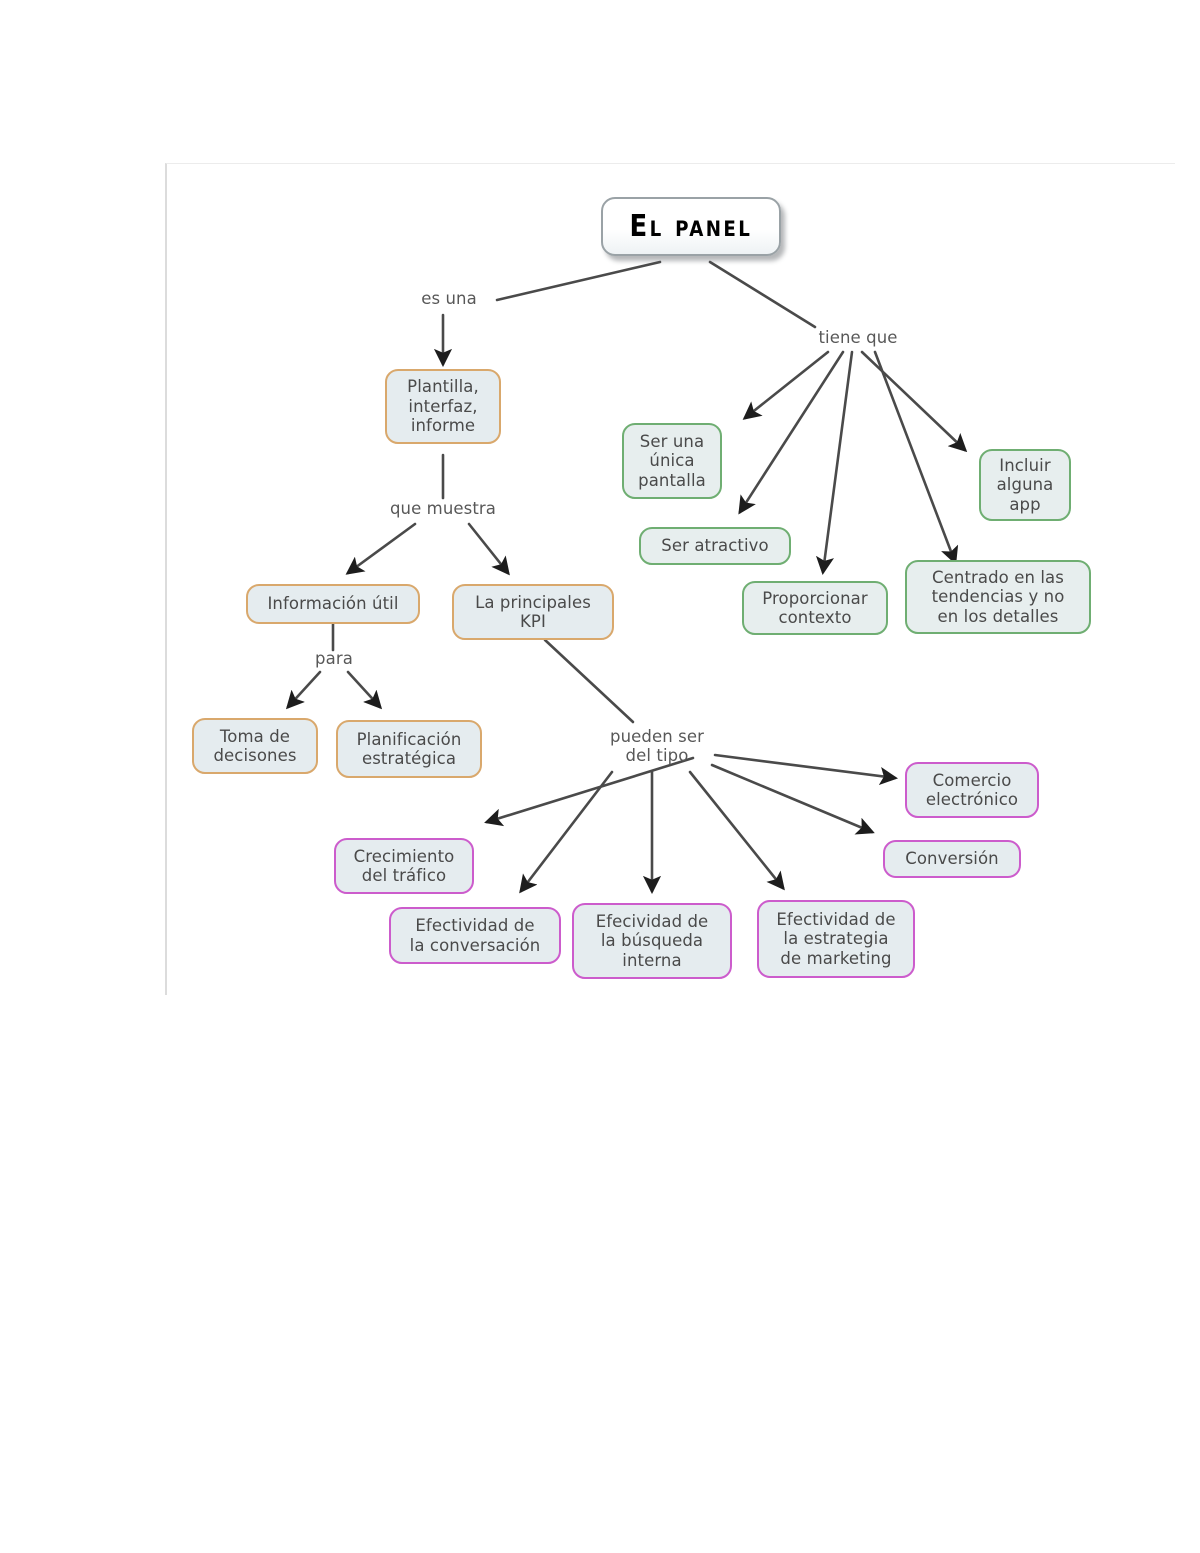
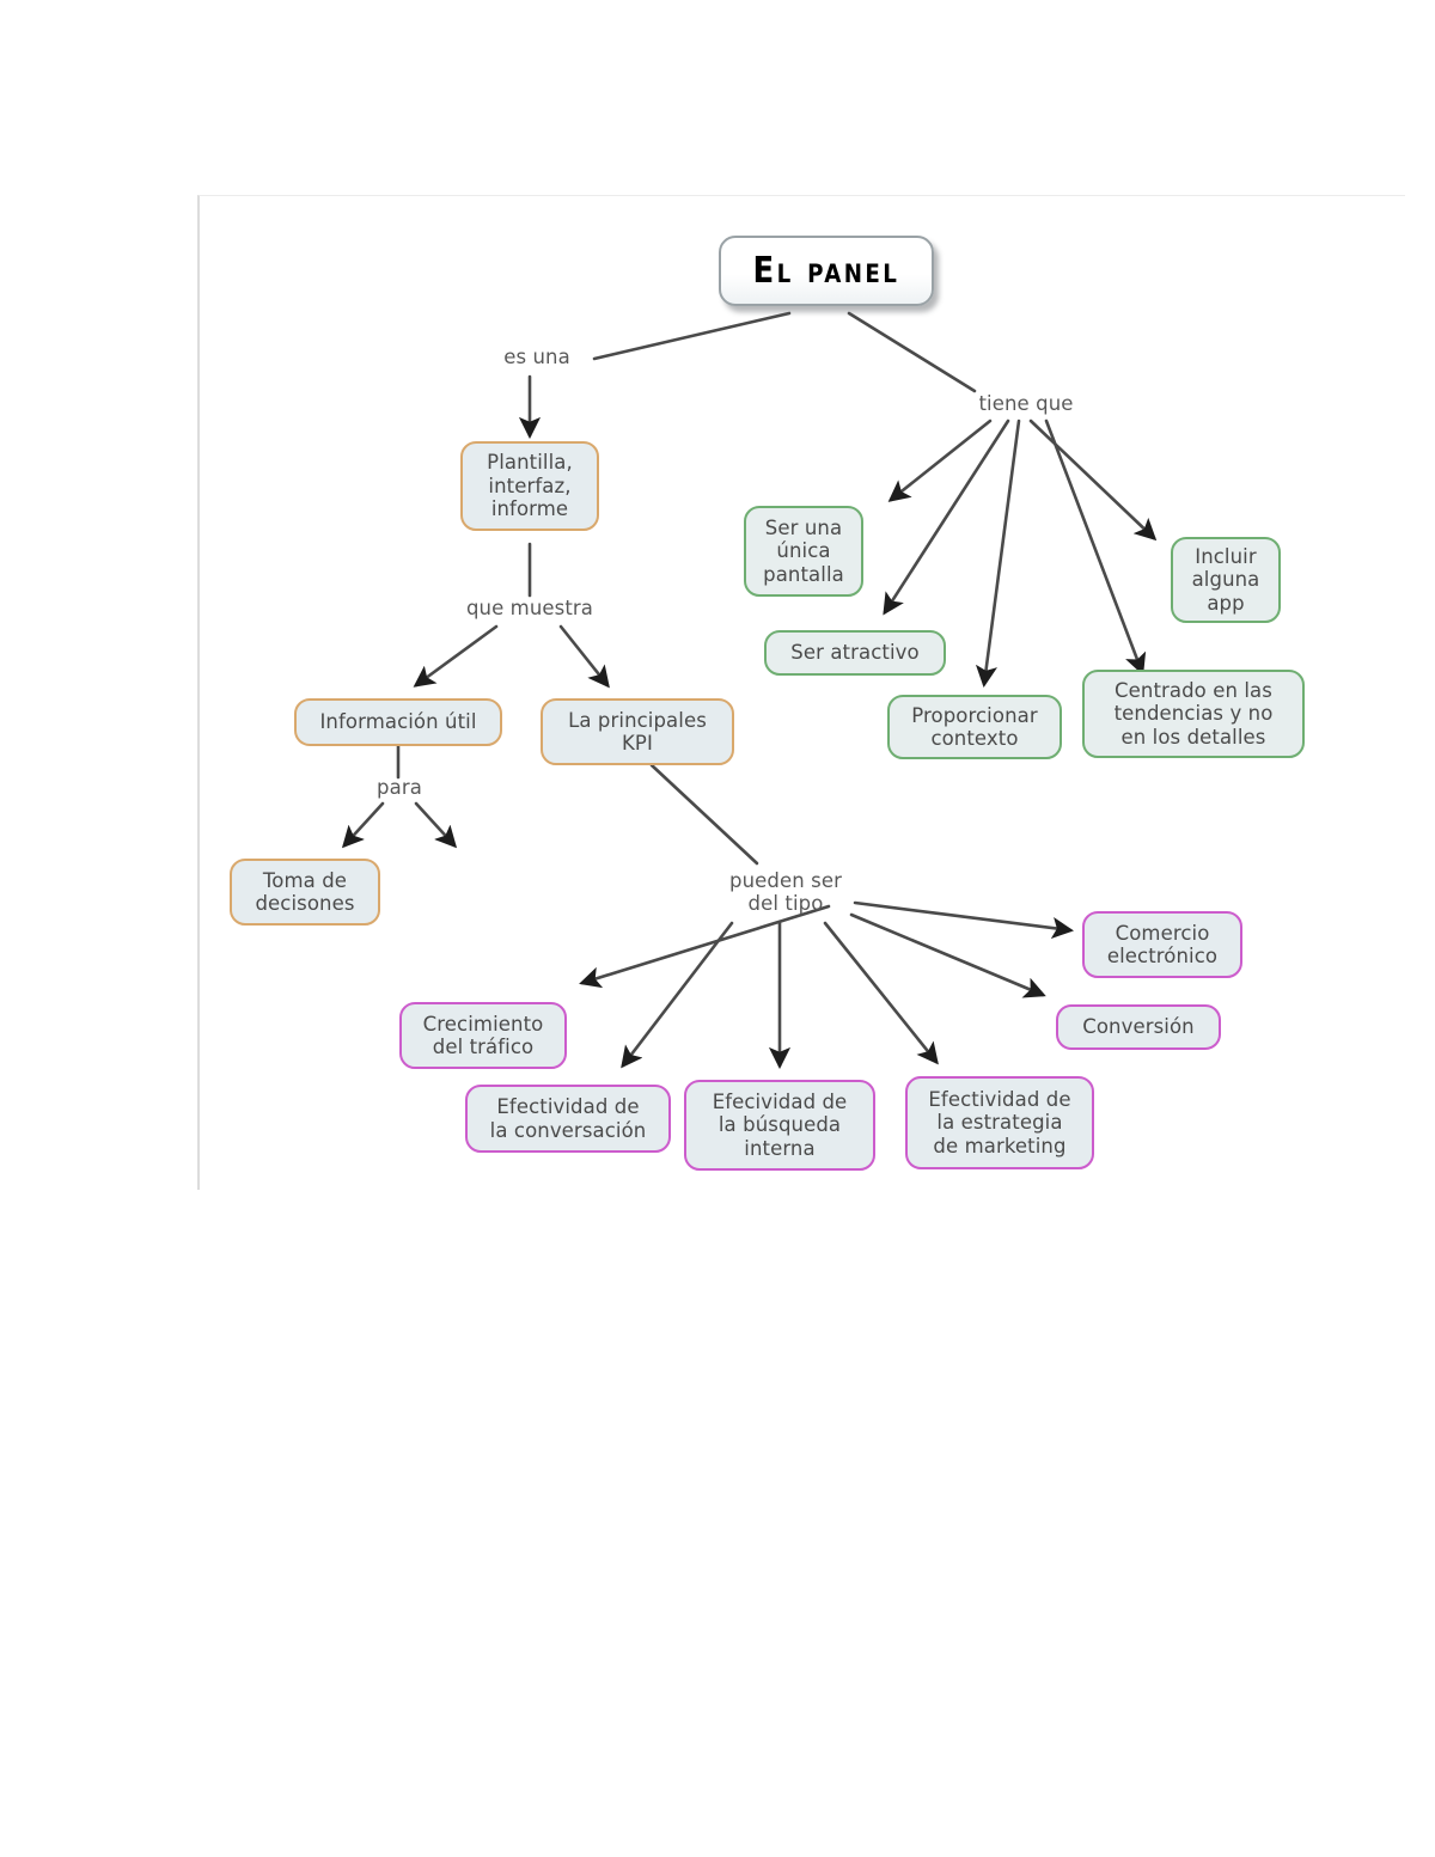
  El panel
  es una
  tiene que
  que muestra
  para
  pueden ser
  del tipo
  Plantilla,
  interfaz,
  informe
  Información útil
  La principales
  KPI
  Toma de
  decisones
- Planificación
- estratégica
  Ser una
  única
  pantalla
  Ser atractivo
  Proporcionar
  contexto
  Incluir
  alguna
  app
  Centrado en las
  tendencias y no
  en los detalles
  Crecimiento
  del tráfico
  Efectividad de
  la conversación
  Efecividad de
  la búsqueda
  interna
  Efectividad de
  la estrategia
  de marketing
  Comercio
  electrónico
  Conversión
